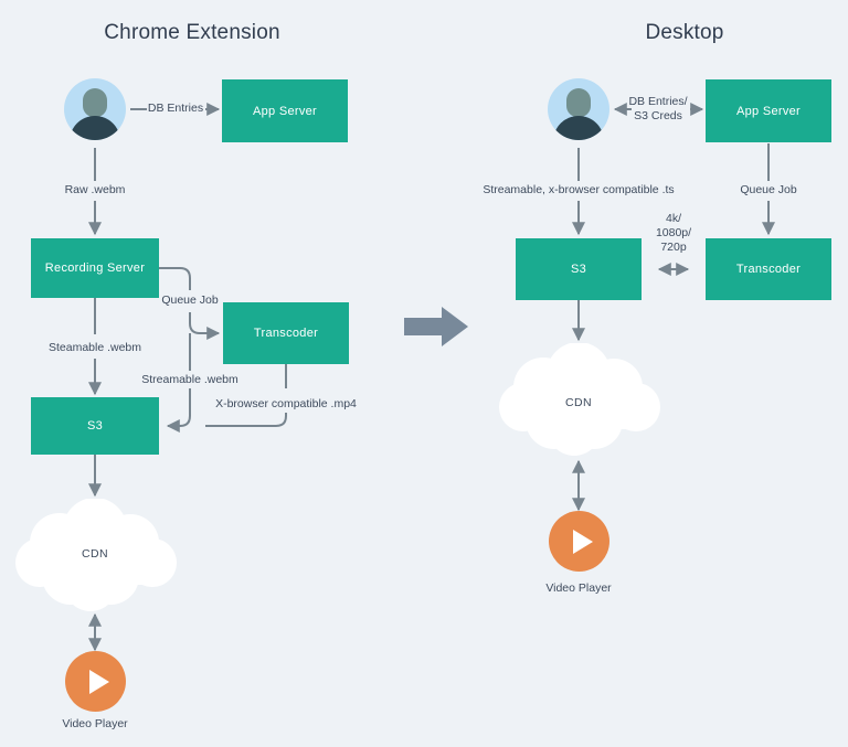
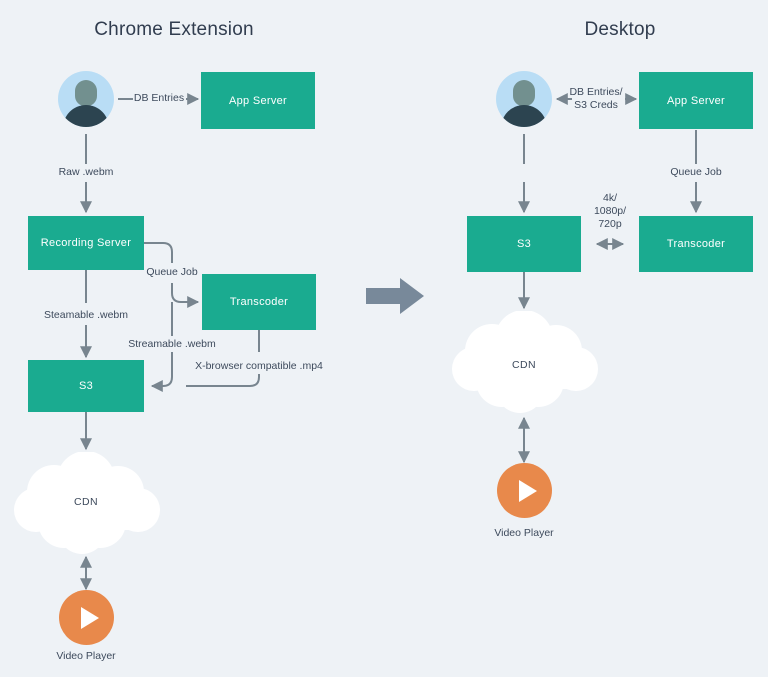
  Chrome Extension
  Desktop
  App Server
  Recording Server
  Transcoder
  S3
  CDN
  Video Player
  DB Entries
  Raw .webm
  Queue Job
  Steamable .webm
  Streamable .webm
  X-browser compatible .mp4
  App Server
  S3
  Transcoder
  CDN
  Video Player
  DB Entries/
  S3 Creds
- Streamable, x-browser compatible .ts
  Queue Job
  4k/
  1080p/
  720p
